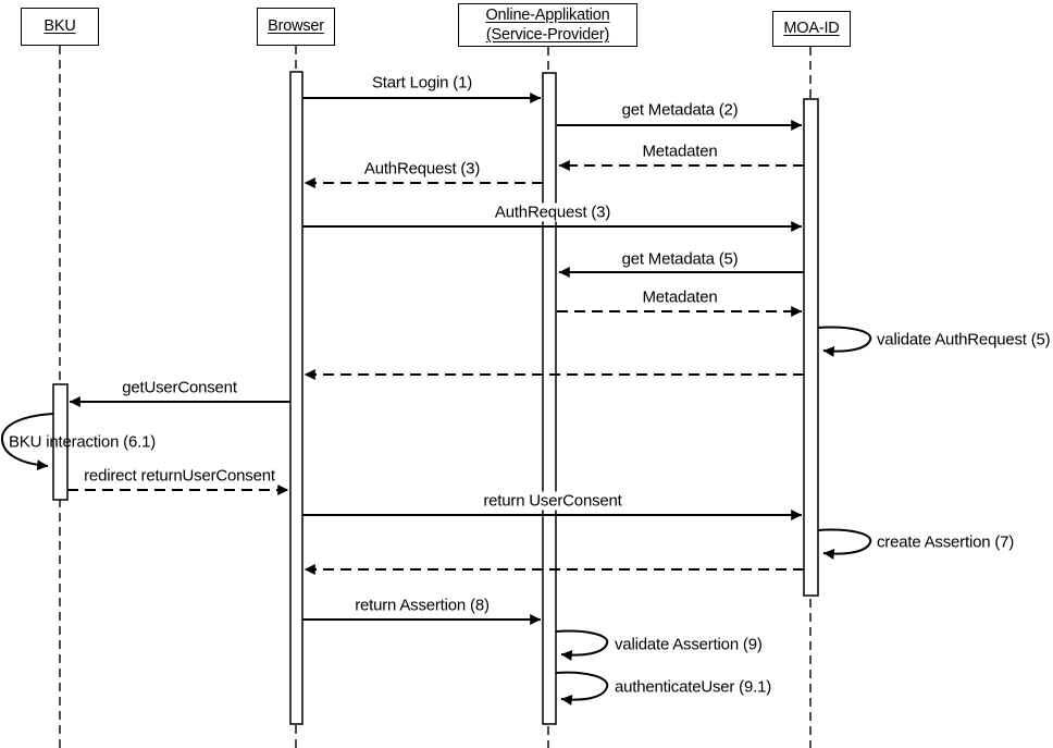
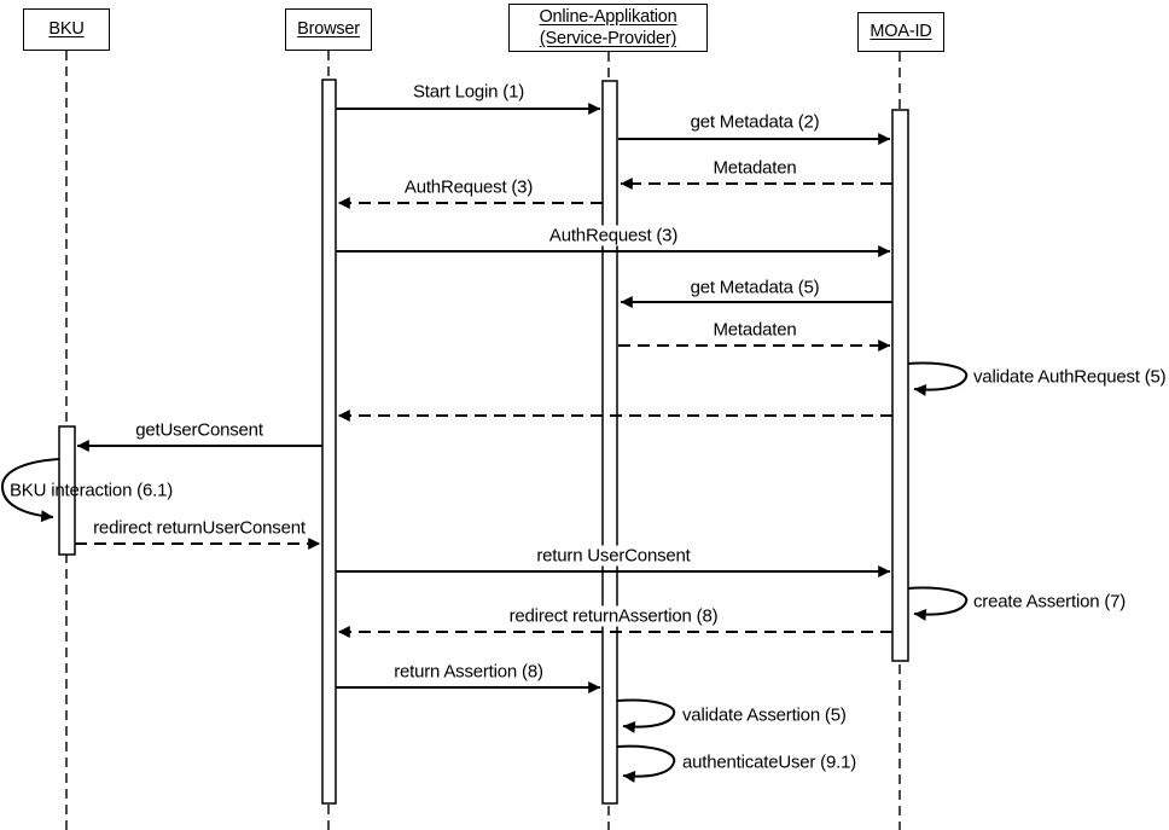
  BKU
  Browser
  Online-Applikation (Service-Provider)
  MOA-ID
  Start Login (1)
  get Metadata (2)
  Metadaten
  AuthRequest (3)
  AuthRequest (3)
  get Metadata (5)
  Metadaten
  getUserConsent
  redirect returnUserConsent
  return UserConsent
+ redirect returnAssertion (8)
  return Assertion (8)
  validate AuthRequest (5)
  BKU interaction (6.1)
  create Assertion (7)
- validate Assertion (9)
+ validate Assertion (5)
  authenticateUser (9.1)
